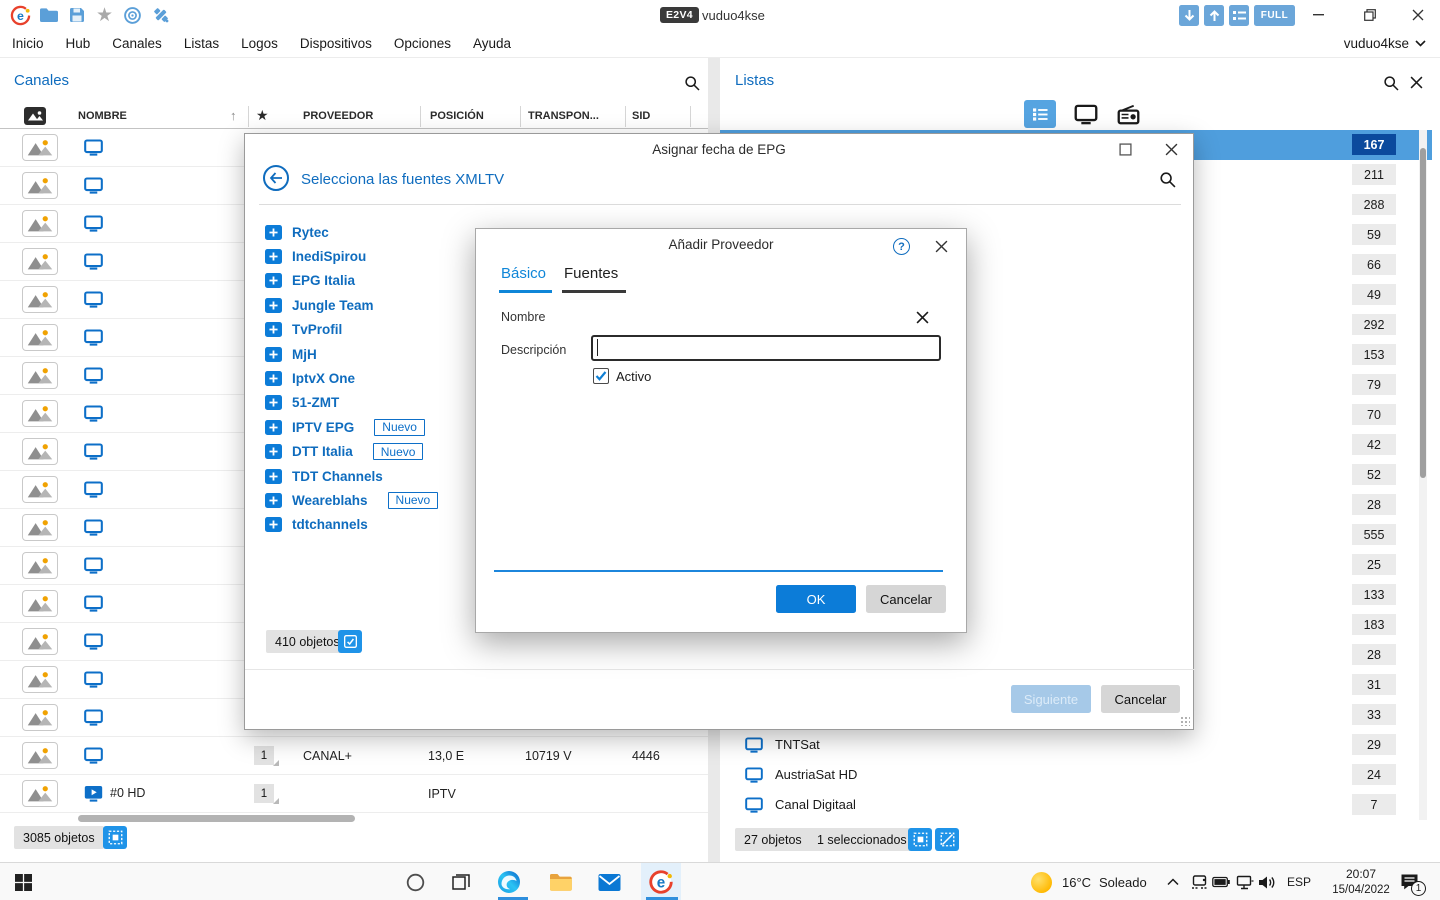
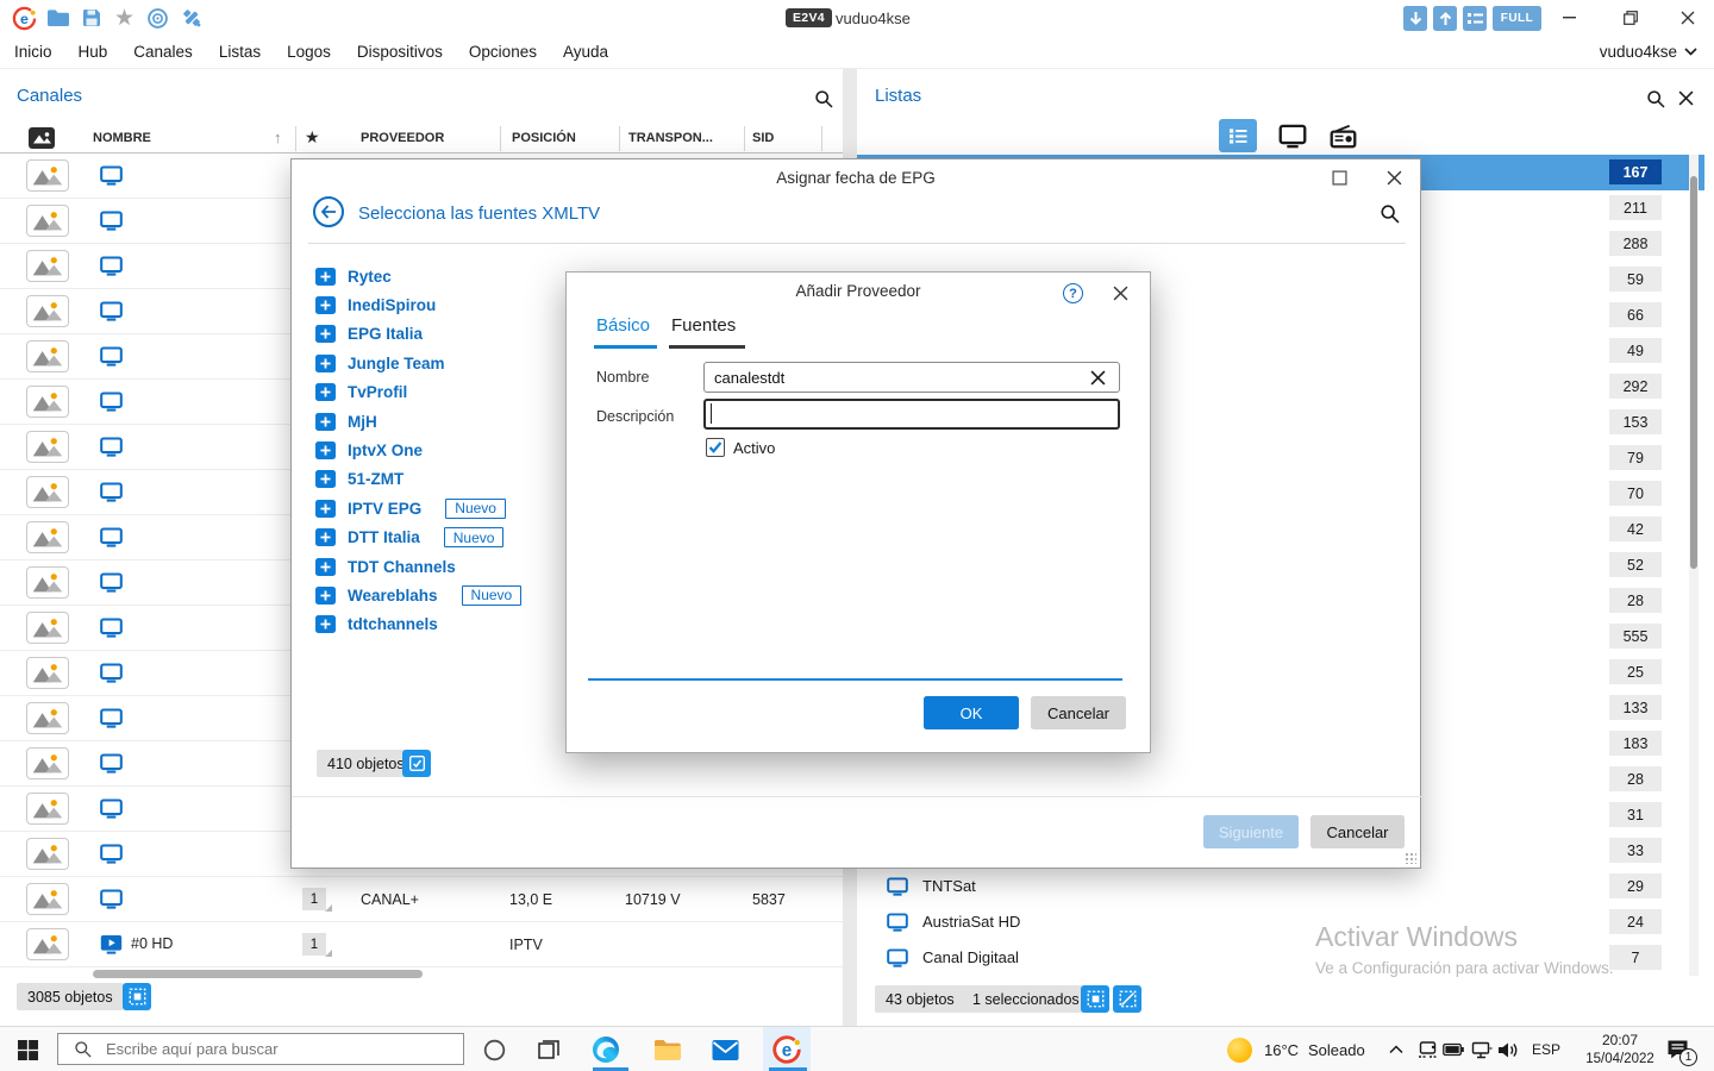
  e
  ★
  E2V4
  vuduo4kse
  FULL
  Inicio
  Hub
  Canales
  Listas
  Logos
  Dispositivos
  Opciones
  Ayuda
  vuduo4kse
  Canales
  NOMBRE
  ↑
  ★
  PROVEEDOR
  POSICIÓN
  TRANSPON...
  SID
  1
  CANAL+
  13,0 E
  10719 V
- 4446
+ 5837
  #0 HD
  1
  IPTV
  3085 objetos
  Listas
  167
  211
  288
  59
  66
  49
  292
  153
  79
  70
  42
  52
  28
  555
  25
  133
  183
  28
  31
  33
  TNTSat
  29
  AustriaSat HD
  24
  Canal Digitaal
  7
- 27 objetos
+ 43 objetos
  1 seleccionados
+ Activar Windows
+ Ve a Configuración para activar Windows.
  Asignar fecha de EPG
  Selecciona las fuentes XMLTV
  Rytec
  InediSpirou
  EPG Italia
  Jungle Team
  TvProfil
  MjH
  IptvX One
  51-ZMT
  IPTV EPG
  Nuevo
  DTT Italia
  Nuevo
  TDT Channels
  Weareblahs
  Nuevo
  tdtchannels
  410 objetos
  Siguiente
  Cancelar
  Añadir Proveedor
  ?
  Básico
  Fuentes
  Nombre
+ canalestdt
  Descripción
  Activo
  OK
  Cancelar
+ Escribe aquí para buscar
  e
  16°C
  Soleado
  ESP
  20:07
  15/04/2022
  1
